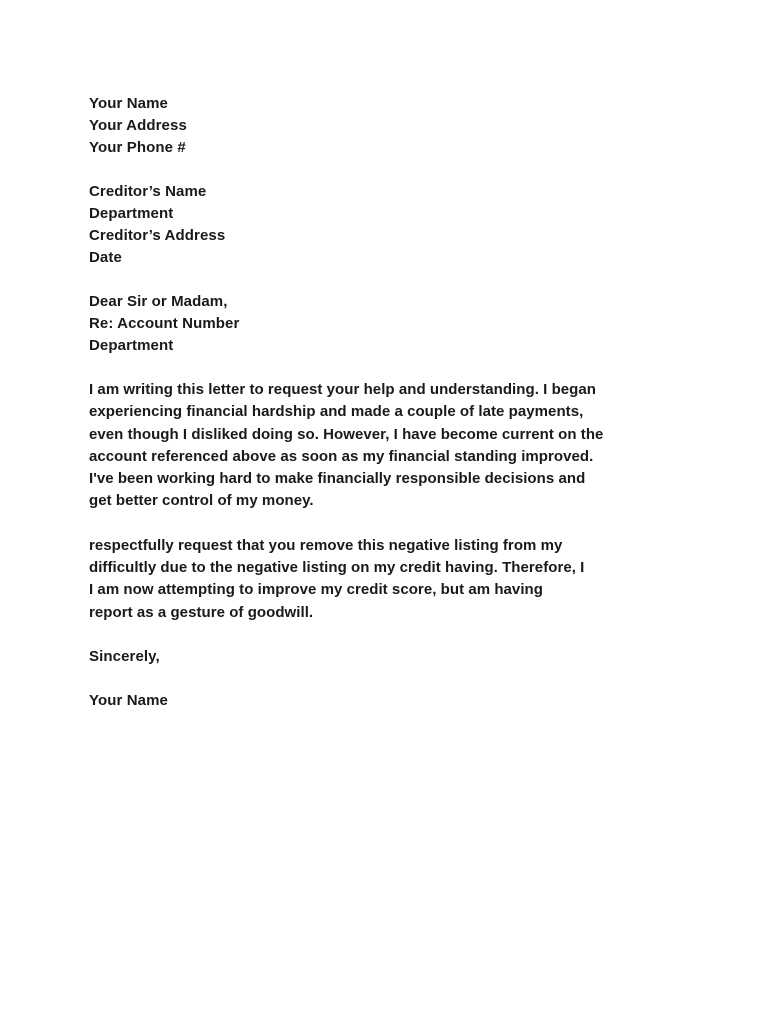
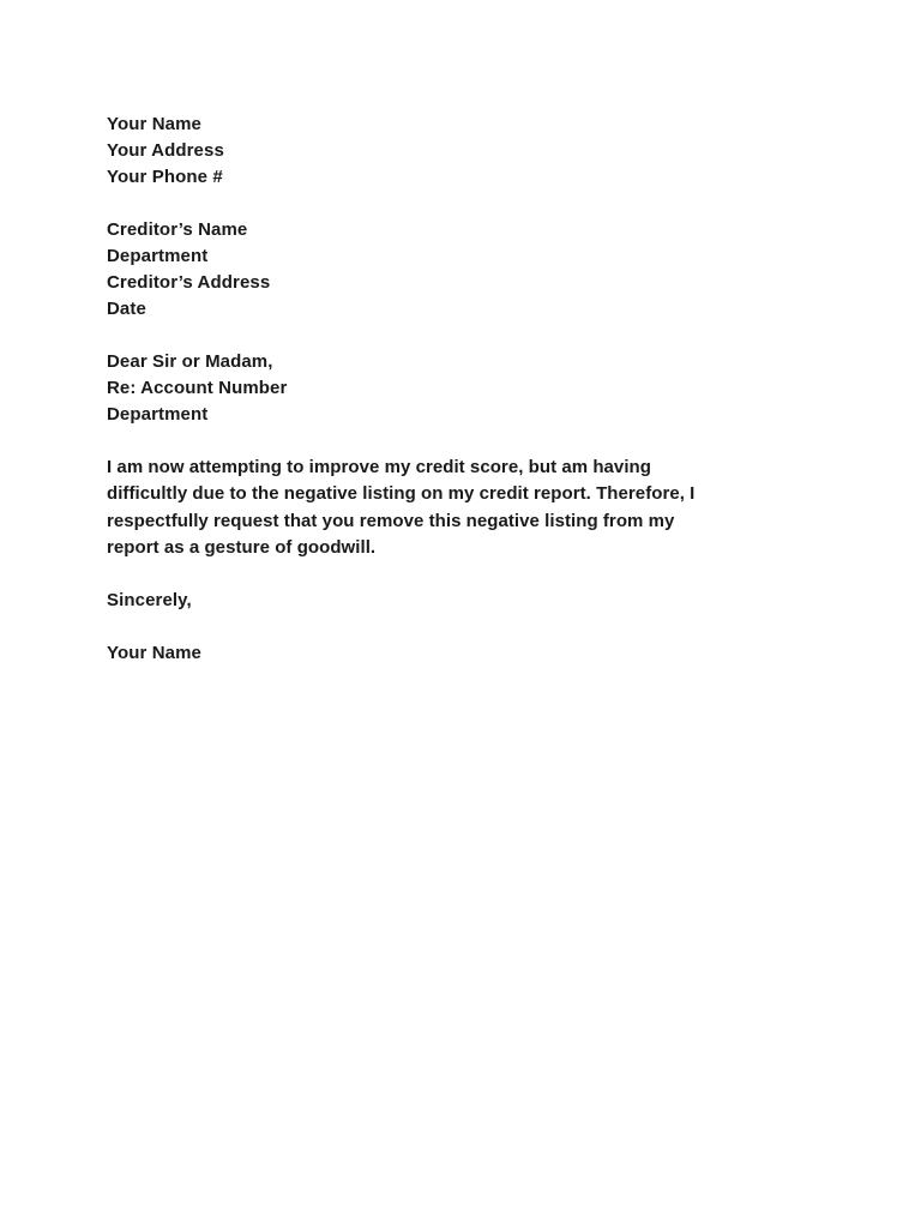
  Your Name
  Your Address
  Your Phone #
  Creditor’s Name
  Department
  Creditor’s Address
  Date
  Dear Sir or Madam,
  Re: Account Number
  Department
- I am writing this letter to request your help and understanding. I began
- experiencing financial hardship and made a couple of late payments,
- even though I disliked doing so. However, I have become current on the
- account referenced above as soon as my financial standing improved.
- I've been working hard to make financially responsible decisions and
- get better control of my money.
- respectfully request that you remove this negative listing from my
+ I am now attempting to improve my credit score, but am having
- difficultly due to the negative listing on my credit having. Therefore, I
+ difficultly due to the negative listing on my credit report. Therefore, I
- I am now attempting to improve my credit score, but am having
+ respectfully request that you remove this negative listing from my
  report as a gesture of goodwill.
  Sincerely,
  Your Name
